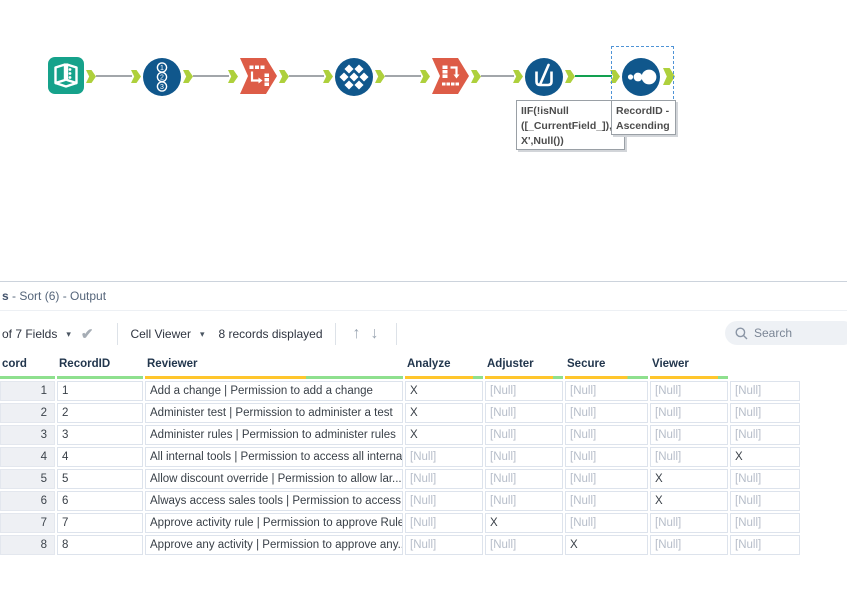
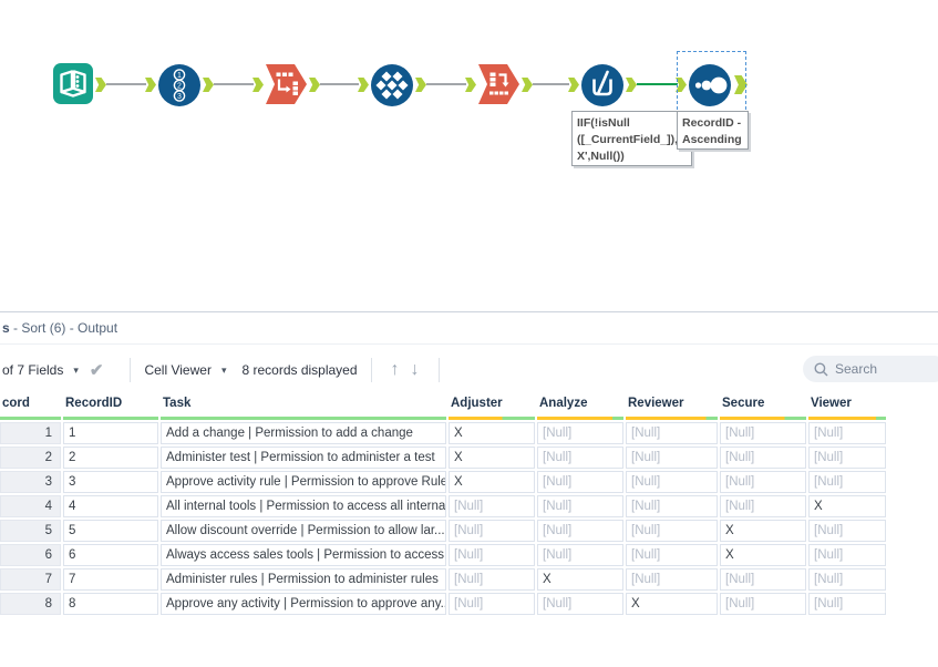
  IIF(!isNull
  ([_CurrentField_])
  X',Null())
  RecordID -
  Ascending
  s - Sort (6) - Output
  of 7 Fields
  ▾
  ✔
  Cell Viewer
  ▾
  8 records displayed
  ↑
  ↓
  Search
  cord
  RecordID
+ Task
- Reviewer
+ Adjuster
  Analyze
- Adjuster
+ Reviewer
  Secure
  Viewer
  1
  1
  Add a change | Permission to add a change
  X
  [Null]
  [Null]
  [Null]
  [Null]
  2
  2
  Administer test | Permission to administer a test
  X
  [Null]
  [Null]
  [Null]
  [Null]
  3
  3
- Administer rules | Permission to administer rules
+ Approve activity rule | Permission to approve Rule
  X
  [Null]
  [Null]
  [Null]
  [Null]
  4
  4
  All internal tools | Permission to access all interna
  [Null]
  [Null]
  [Null]
  [Null]
  X
  5
  5
  Allow discount override | Permission to allow lar...
  [Null]
  [Null]
  [Null]
  X
  [Null]
  6
  6
  Always access sales tools | Permission to access
  [Null]
  [Null]
  [Null]
  X
  [Null]
  7
  7
- Approve activity rule | Permission to approve Rule
+ Administer rules | Permission to administer rules
  [Null]
  X
  [Null]
  [Null]
  [Null]
  8
  8
  Approve any activity | Permission to approve any..
  [Null]
  [Null]
  X
  [Null]
  [Null]
